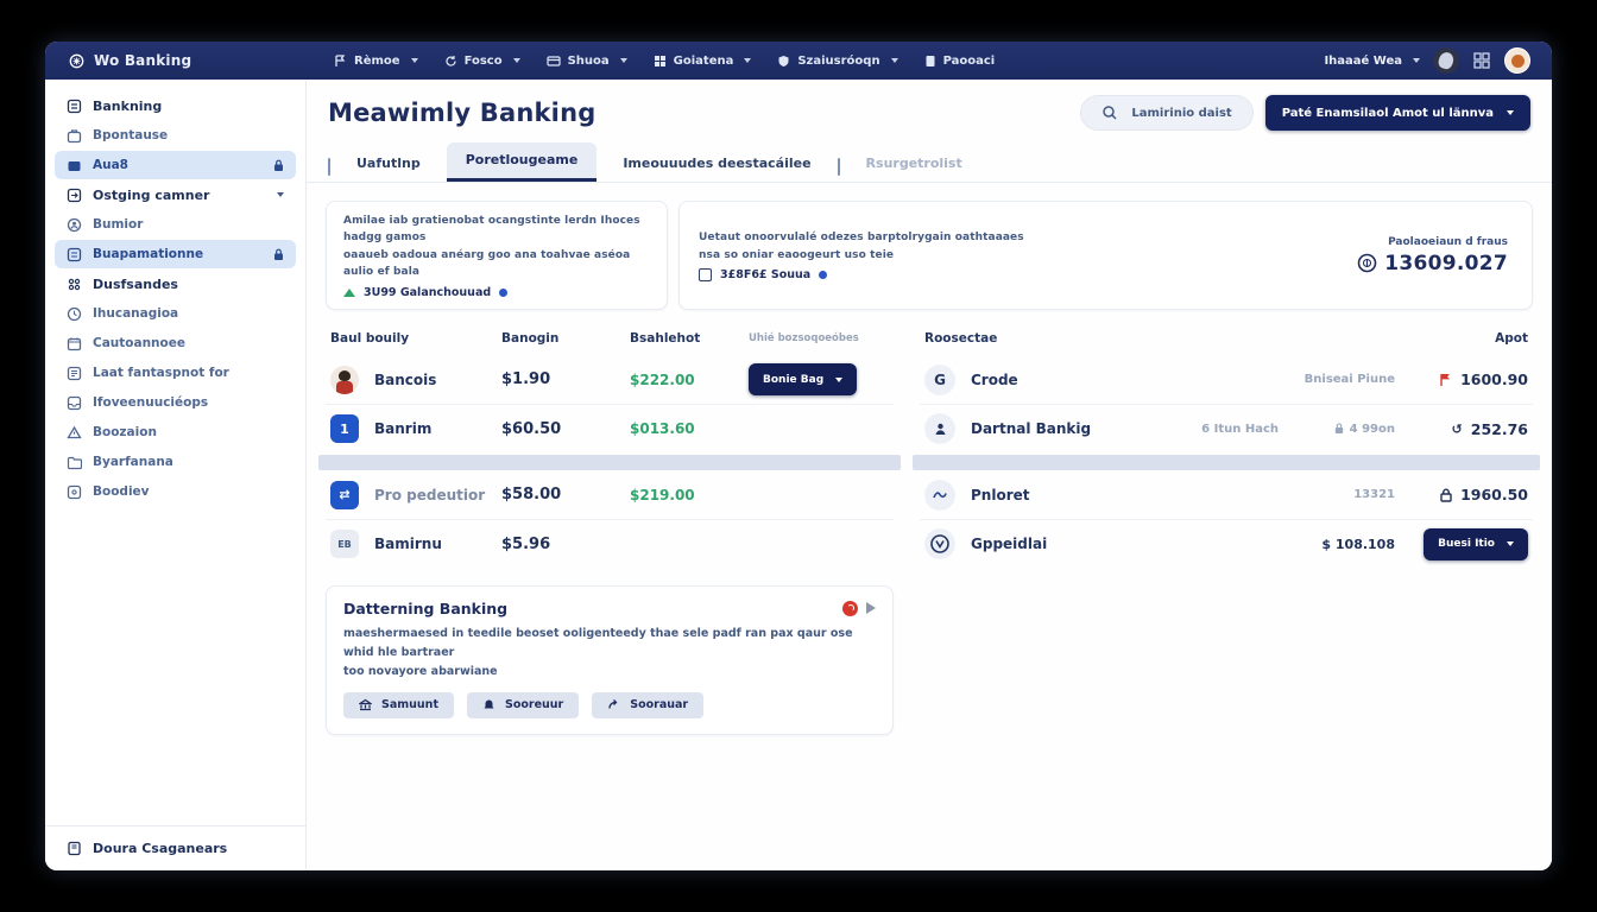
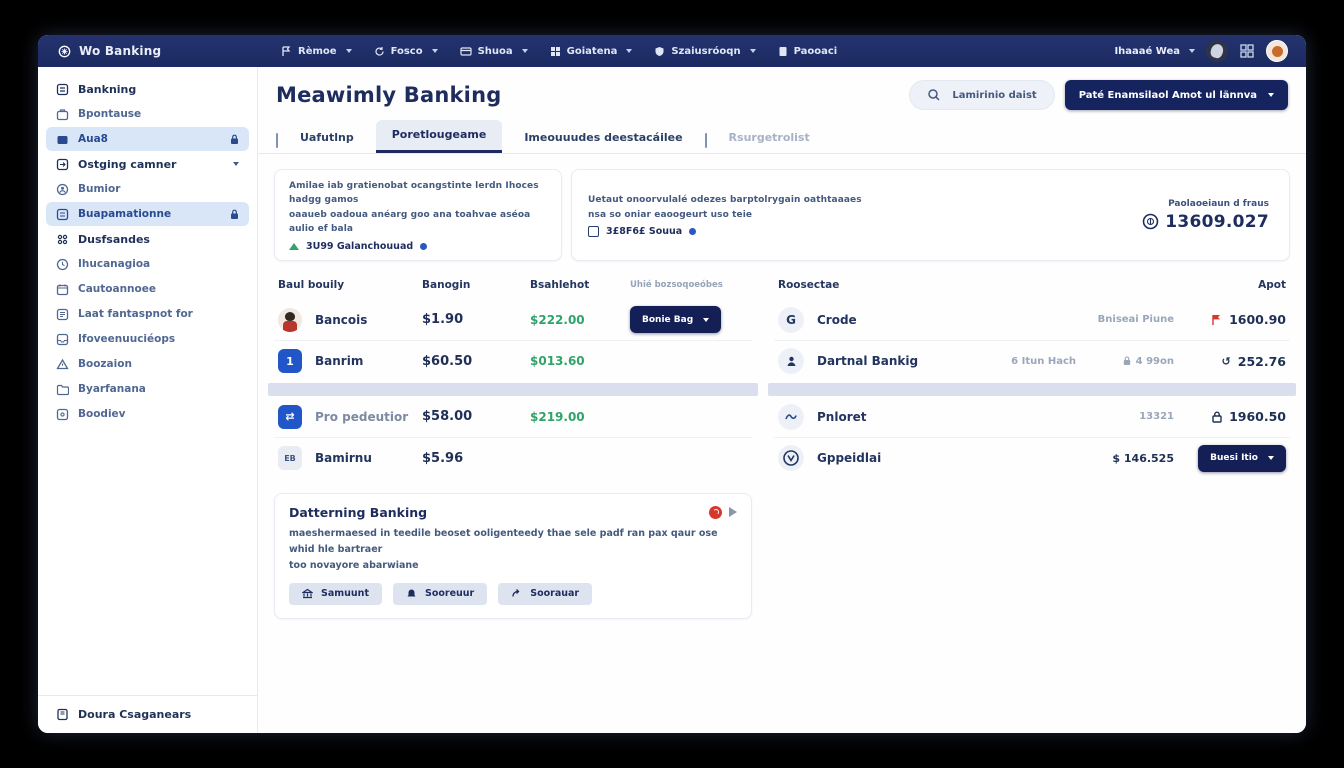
  Wo Banking
  Rèmoe
  Fosco
  Shuoa
  Goiatena
  Szaiusróoqn
  Paooaci
  Ihaaaé Wea
  Bankning
  Bpontause
  Aua8
  Ostging camner
  Bumior
  Buapamationne
  Dusfsandes
  Ihucanagioa
  Cautoannoee
  Laat fantaspnot for
  Ifoveenuuciéops
  Boozaion
  Byarfanana
  Boodiev
  Doura Csaganears
  Meawimly Banking
  Lamirinio daist
  Paté Enamsilaol Amot ul lännva
  Uafutlnp
  Poretlougeame
  Imeouuudes deestacáilee
  Rsurgetrolist
  Amilae iab gratienobat ocangstinte lerdn Ihoces hadgg gamos
  oaaueb oadoua anéarg goo ana toahvae aséoa aulio ef bala
  3U99 Galanchouuad
  Uetaut onoorvulalé odezes barptolrygain oathtaaaes
  nsa so oniar eaoogeurt uso teie
  3£8F6£ Souua
  Paolaoeiaun d fraus
  13609.027
  Baul bouily
  Banogin
  Bsahlehot
  Uhié bozsoqoeóbes
  Bancois
  $1.90
  $222.00
  Bonie Bag
  1
  Banrim
  $60.50
  $013.60
  ⇄
  Pro pedeutior
  $58.00
  $219.00
  EB
  Bamirnu
  $5.96
  Datterning Banking
  maeshermaesed in teedile beoset ooligenteedy thae sele padf ran pax qaur ose whid hle bartraer
  too novayore abarwiane
  Samuunt
  Sooreuur
  Soorauar
  Roosectae
  Apot
  G
  Crode
  Bniseai Piune
  1600.90
  Dartnal Bankig
  6 Itun Hach
  4 99on
  ↺
  252.76
  Pnloret
  13321
  1960.50
  Gppeidlai
- $ 108.108
+ $ 146.525
  Buesi Itio
